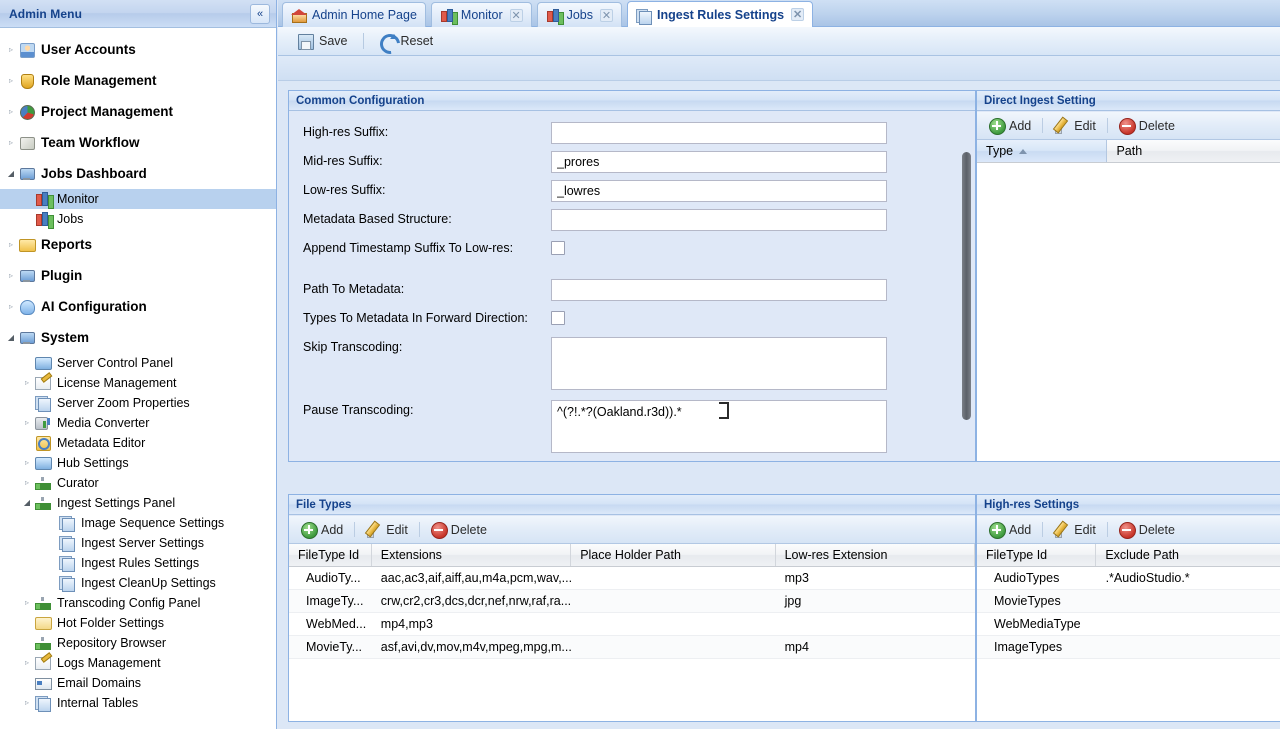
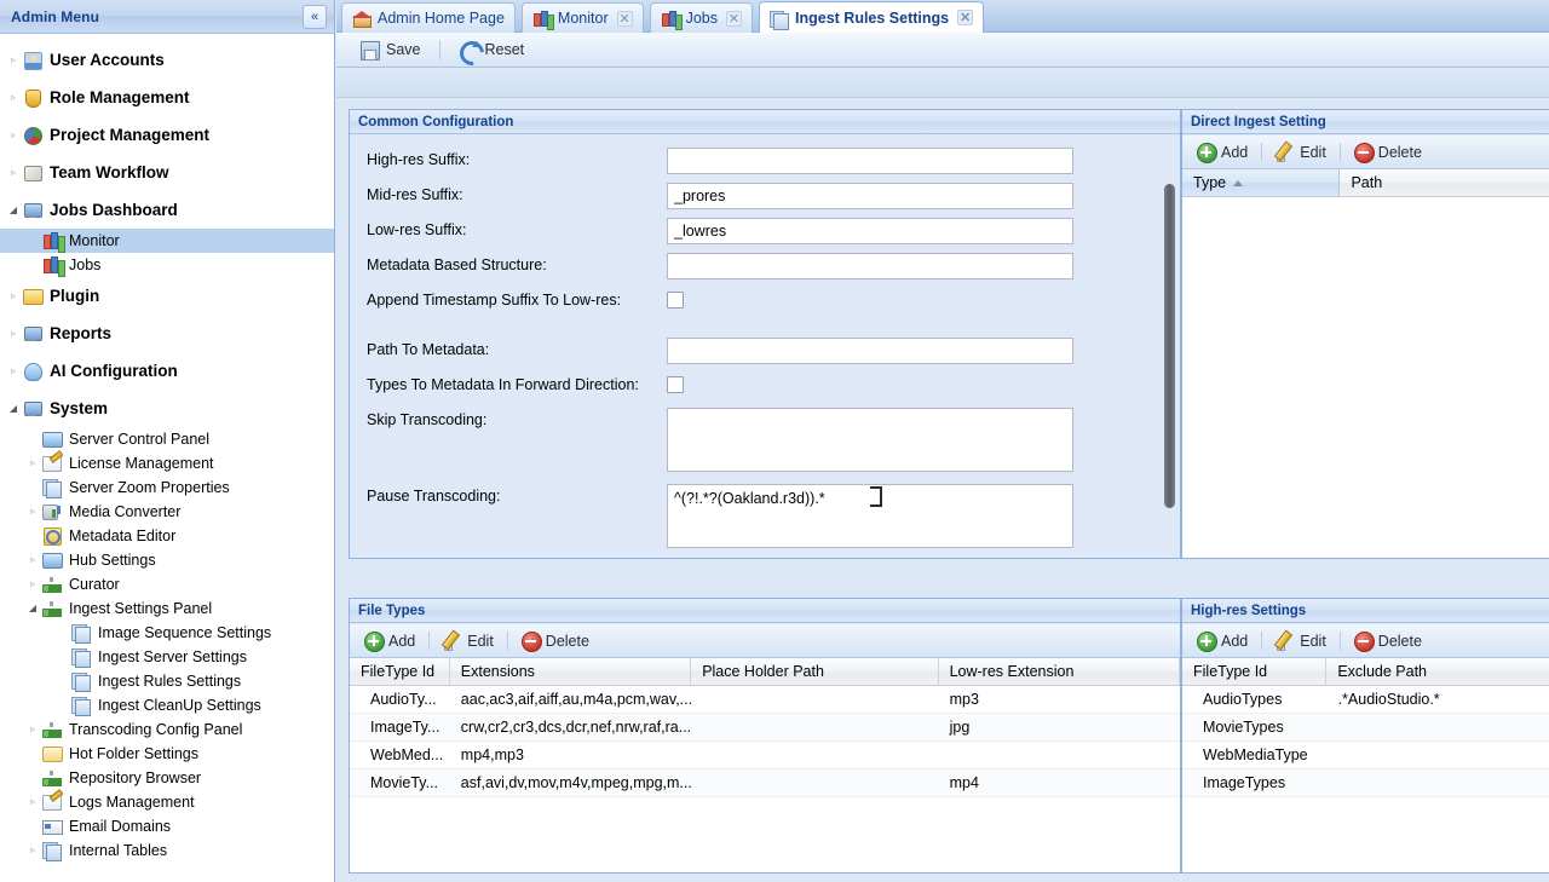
  Admin Menu
  «
  ▹
  User Accounts
  ▹
  Role Management
  ▹
  Project Management
  ▹
  Team Workflow
  ◢
  Jobs Dashboard
  Monitor
  Jobs
  ▹
- Reports
+ Plugin
  ▹
- Plugin
+ Reports
  ▹
  AI Configuration
  ◢
  System
  Server Control Panel
  ▹
  License Management
  Server Zoom Properties
  ▹
  Media Converter
  Metadata Editor
  ▹
  Hub Settings
  ▹
  Curator
  ◢
  Ingest Settings Panel
  Image Sequence Settings
  Ingest Server Settings
  Ingest Rules Settings
  Ingest CleanUp Settings
  ▹
  Transcoding Config Panel
  Hot Folder Settings
  Repository Browser
  ▹
  Logs Management
  Email Domains
  ▹
  Internal Tables
  Admin Home Page
  Monitor
  ✕
  Jobs
  ✕
  Ingest Rules Settings
  ✕
  Save
  Reset
  Common Configuration
  High-res Suffix:
  Mid-res Suffix:
  _prores
  Low-res Suffix:
  _lowres
  Metadata Based Structure:
  Append Timestamp Suffix To Low-res:
  Path To Metadata:
  Types To Metadata In Forward Direction:
  Skip Transcoding:
  Pause Transcoding:
  ^(?!.*?(Oakland.r3d)).*
  Direct Ingest Setting
  Add
  Edit
  Delete
  Type
  Path
  File Types
  Add
  Edit
  Delete
  FileType Id
  Extensions
  Place Holder Path
  Low-res Extension
  AudioTy...
  aac,ac3,aif,aiff,au,m4a,pcm,wav,...
  mp3
  ImageTy...
  crw,cr2,cr3,dcs,dcr,nef,nrw,raf,ra...
  jpg
  WebMed...
  mp4,mp3
  MovieTy...
  asf,avi,dv,mov,m4v,mpeg,mpg,m...
  mp4
  High-res Settings
  Add
  Edit
  Delete
  FileType Id
  Exclude Path
  AudioTypes
  .*AudioStudio.*
  MovieTypes
  WebMediaType
  ImageTypes
